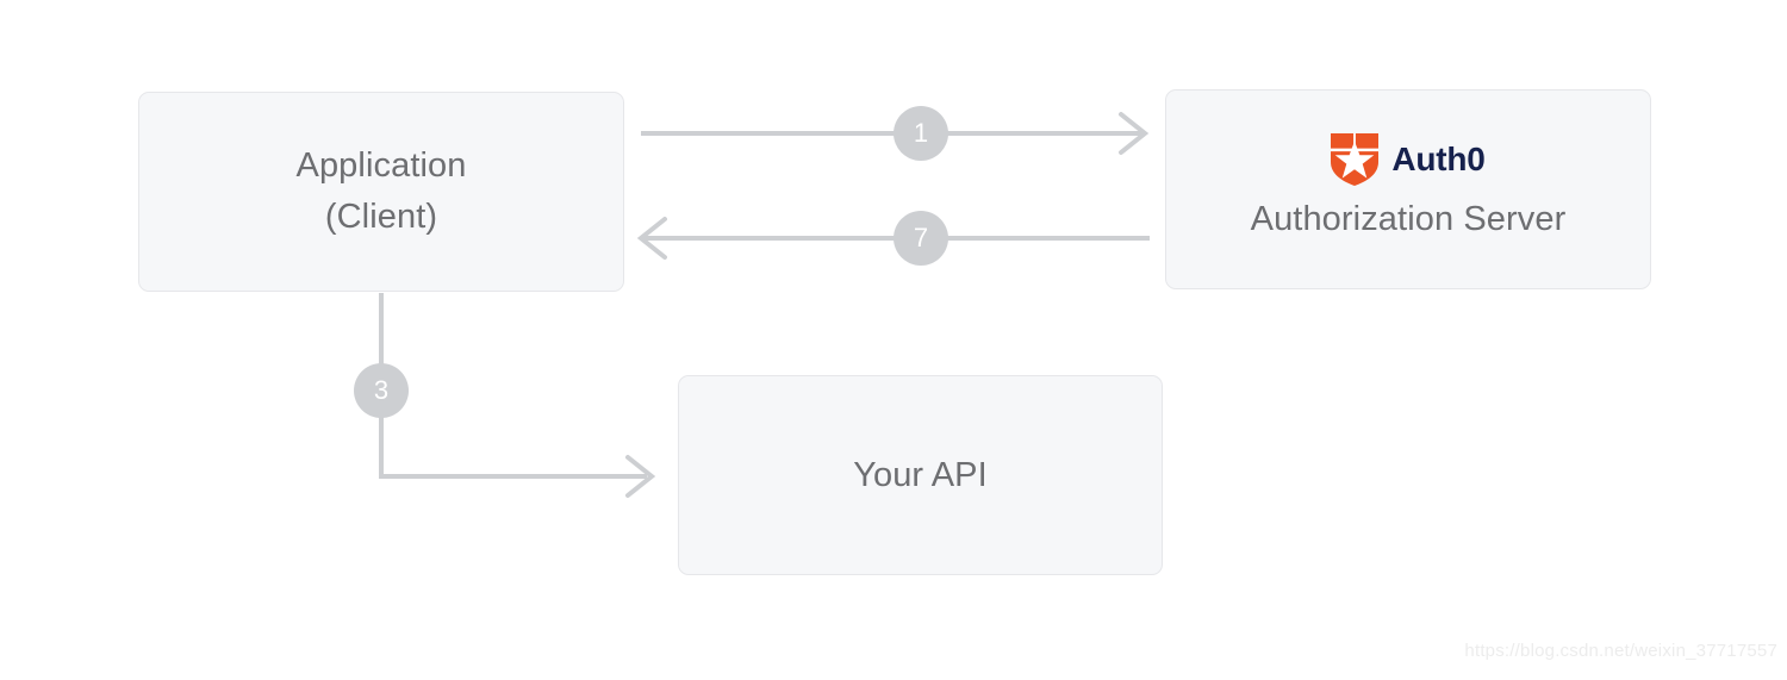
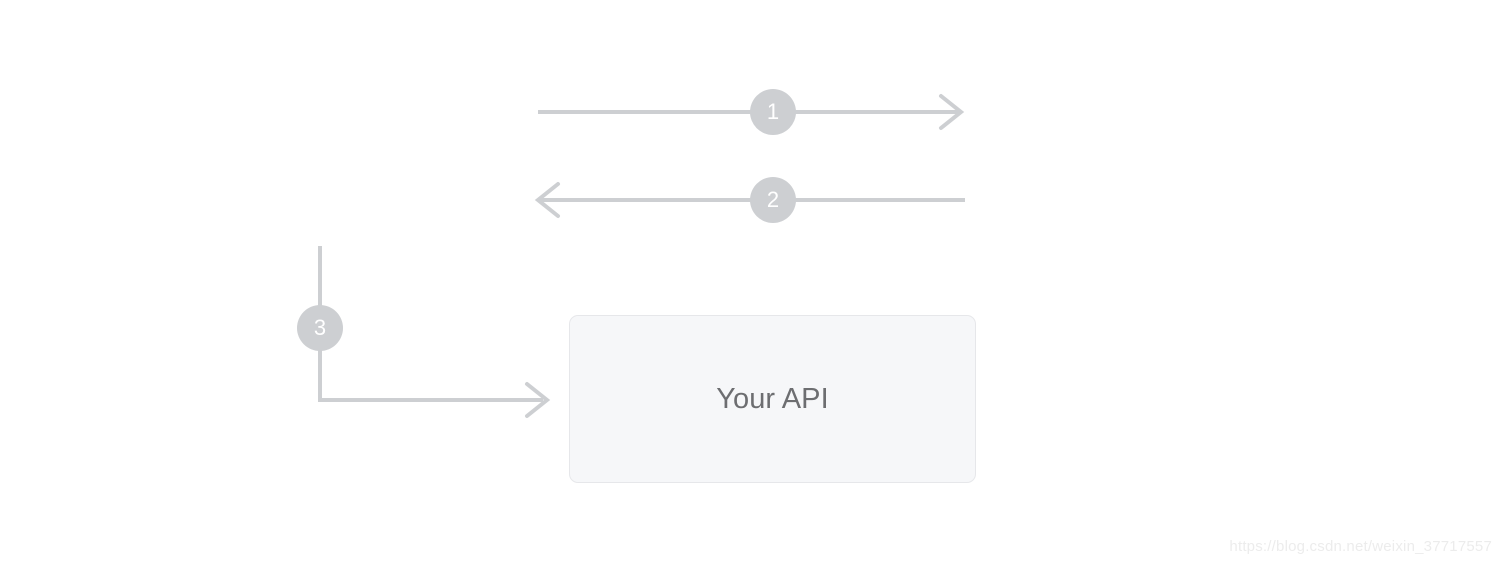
- Application
- (Client)
- Auth0
- Authorization Server
  Your API
  1
- 7
+ 2
  3
